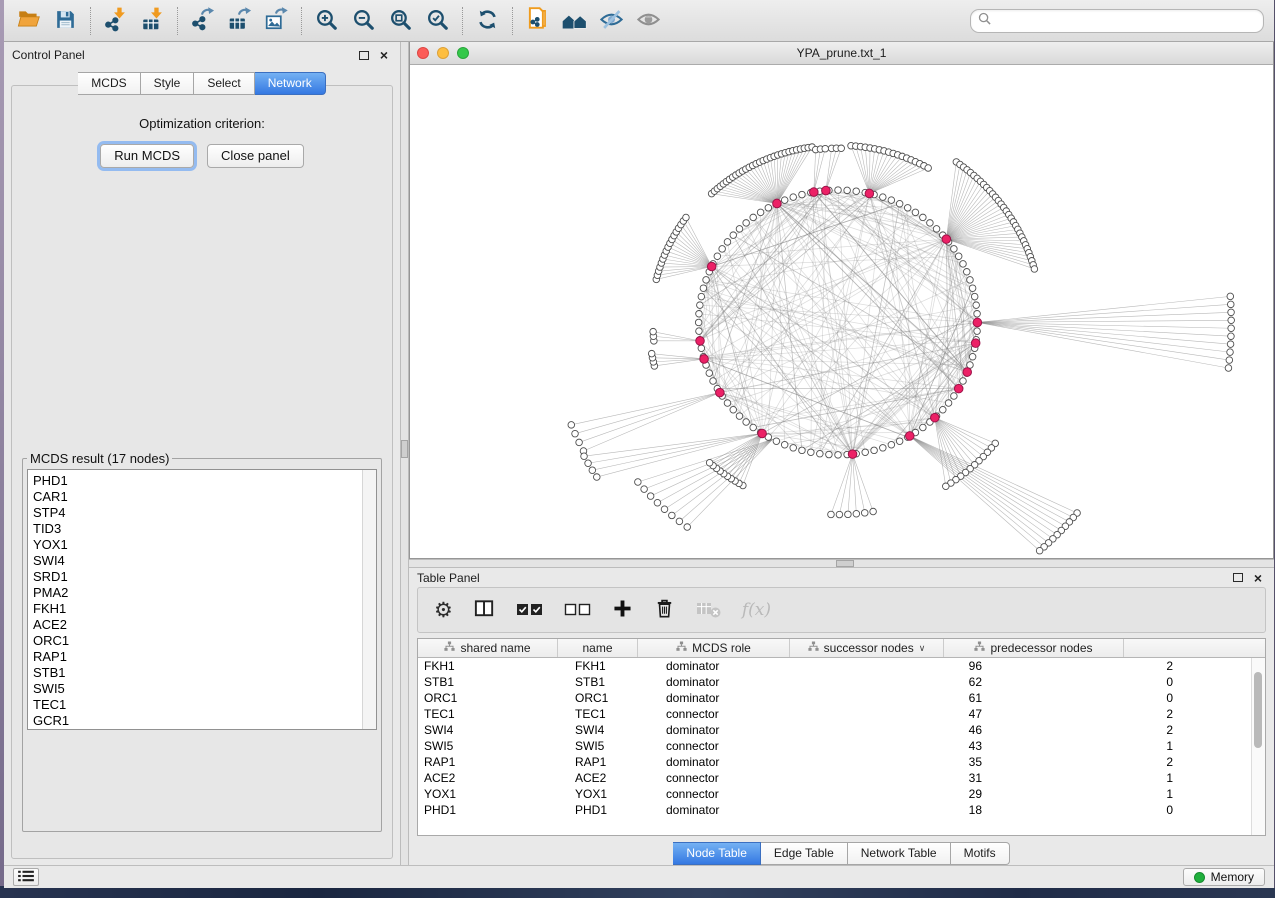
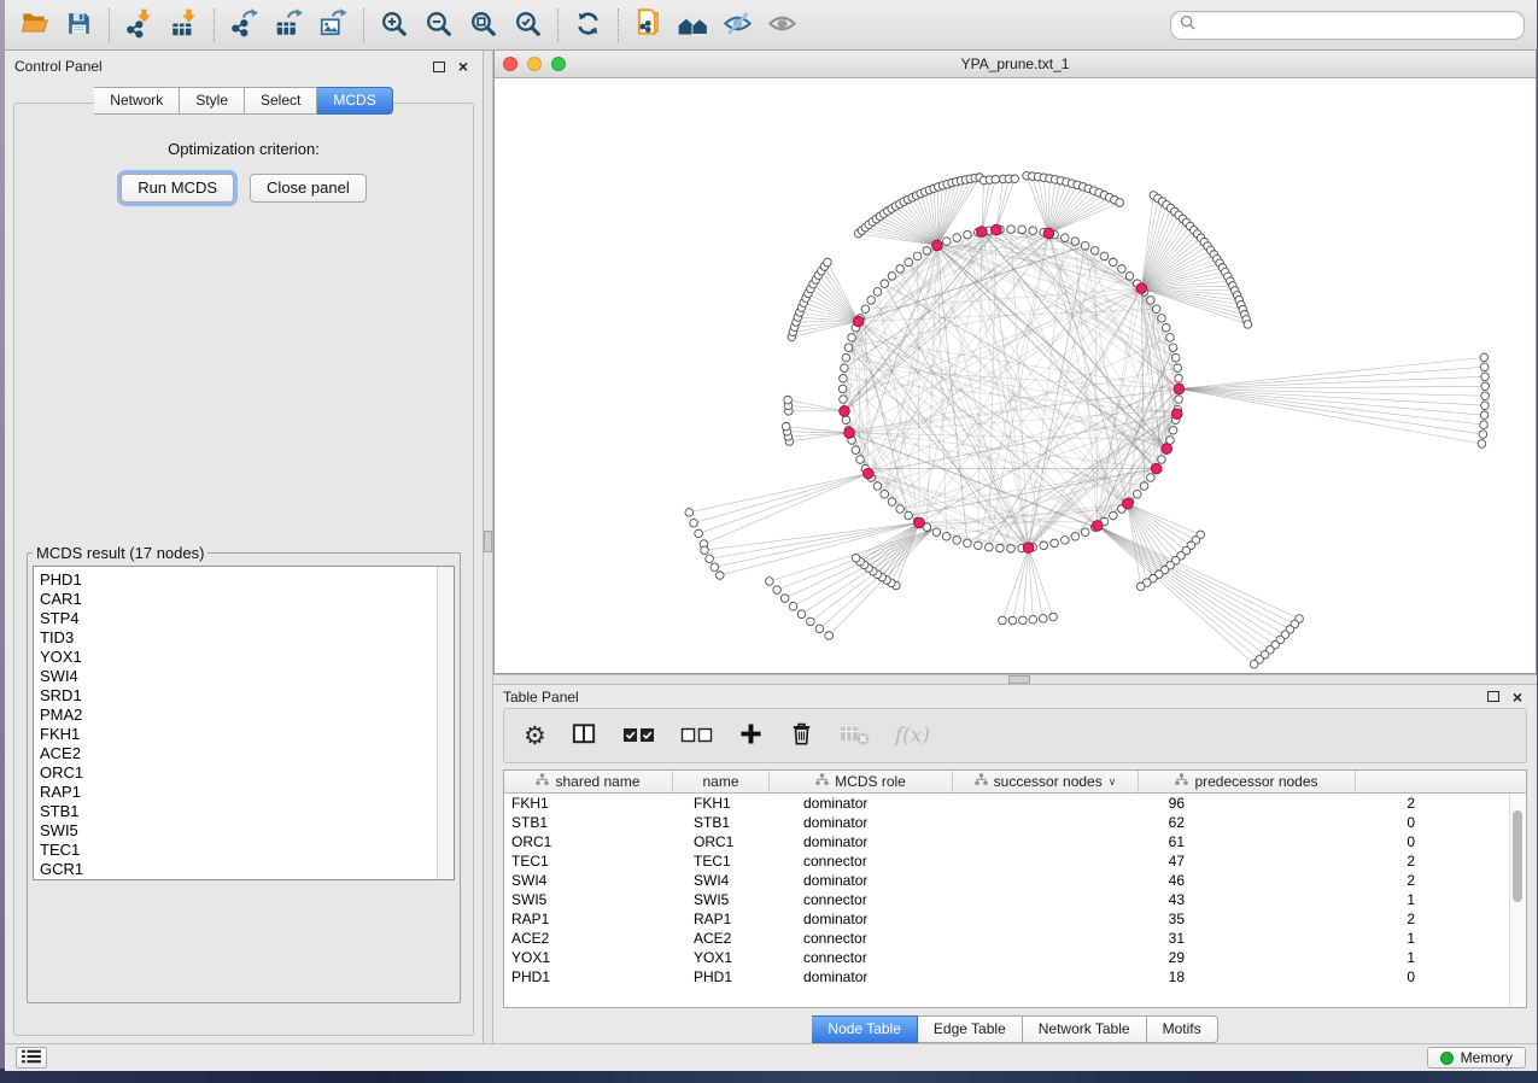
  Control Panel
  ×
- MCDS
+ Network
  Style
  Select
- Network
+ MCDS
  Optimization criterion:
  Run MCDS
  Close panel
  MCDS result (17 nodes)
  PHD1
  CAR1
  STP4
  TID3
  YOX1
  SWI4
  SRD1
  PMA2
  FKH1
  ACE2
  ORC1
  RAP1
  STB1
  SWI5
  TEC1
  GCR1
  YPA_prune.txt_1
  Table Panel
  ×
  ⚙
  f(x)
  shared name
  name
  MCDS role
  successor nodes
  ∨
  predecessor nodes
  FKH1
  FKH1
  dominator
  96
  2
  STB1
  STB1
  dominator
  62
  0
  ORC1
  ORC1
  dominator
  61
  0
  TEC1
  TEC1
  connector
  47
  2
  SWI4
  SWI4
  dominator
  46
  2
  SWI5
  SWI5
  connector
  43
  1
  RAP1
  RAP1
  dominator
  35
  2
  ACE2
  ACE2
  connector
  31
  1
  YOX1
  YOX1
  connector
  29
  1
  PHD1
  PHD1
  dominator
  18
  0
  Node Table
  Edge Table
  Network Table
  Motifs
  Memory
